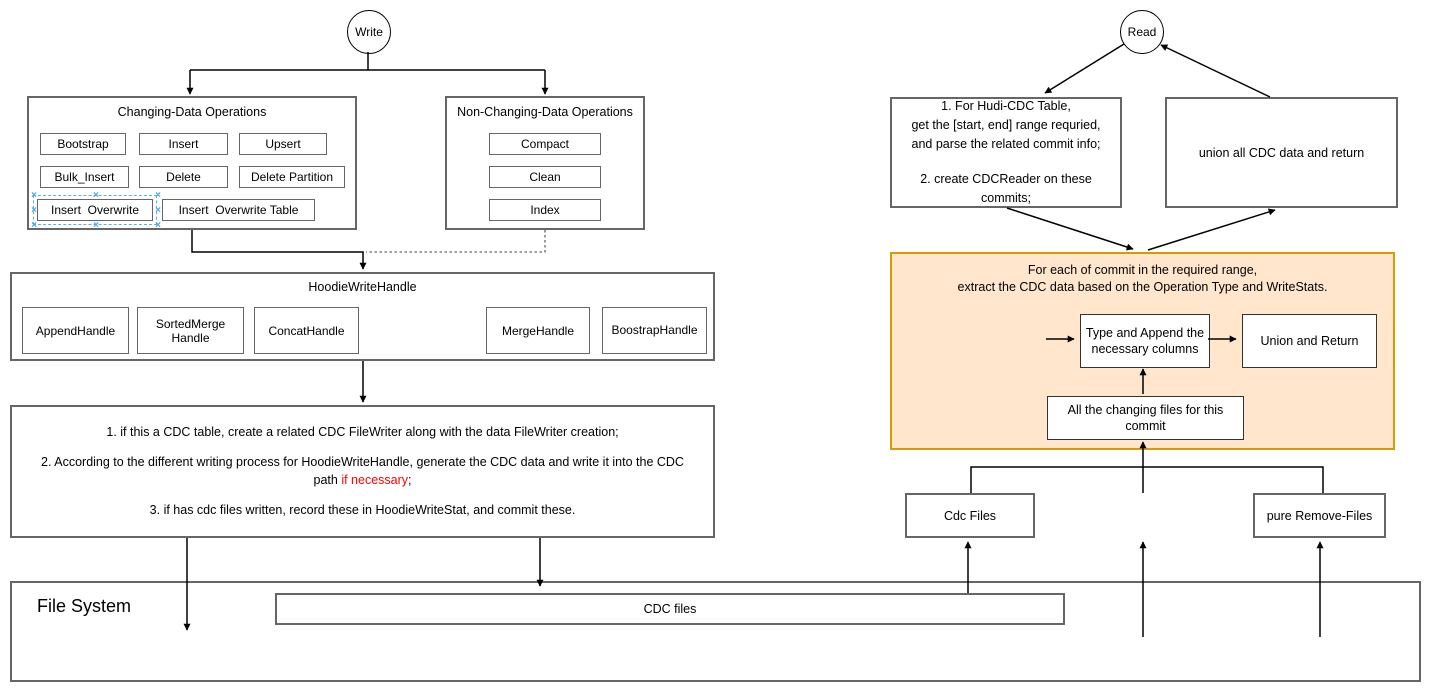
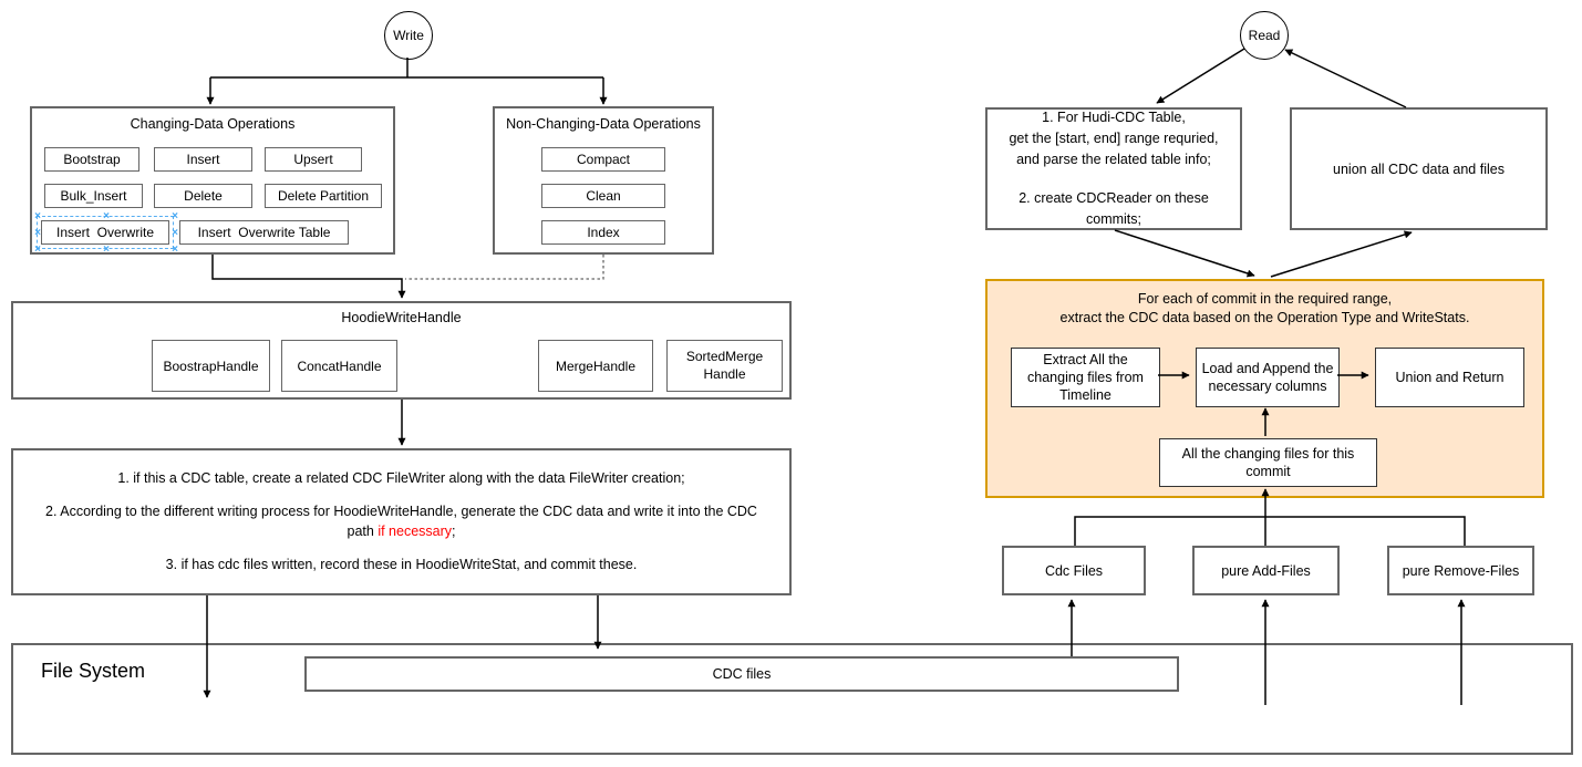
  Write
  Changing-Data Operations
  Bootstrap
  Insert
  Upsert
  Bulk_Insert
  Delete
  Delete Partition
  Insert Overwrite
  Insert Overwrite Table
  ×
  ×
  ×
  ×
  ×
  ×
  ×
  ×
  Non-Changing-Data Operations
  Compact
  Clean
  Index
  HoodieWriteHandle
- AppendHandle
- SortedMerge Handle
+ BoostrapHandle
  ConcatHandle
  MergeHandle
- BoostrapHandle
+ SortedMerge Handle
  1. if this a CDC table, create a related CDC FileWriter along with the data FileWriter creation;
  2. According to the different writing process for HoodieWriteHandle, generate the CDC data and write it into the CDC
  path if necessary;
  3. if has cdc files written, record these in HoodieWriteStat, and commit these.
  File System
  CDC files
  Read
  1. For Hudi-CDC Table,
  get the [start, end] range requried,
- and parse the related commit info;
+ and parse the related table info;
  2. create CDCReader on these
  commits;
- union all CDC data and return
+ union all CDC data and files
  For each of commit in the required range,
  extract the CDC data based on the Operation Type and WriteStats.
+ Extract All the changing files from Timeline
- Type and Append the necessary columns
+ Load and Append the necessary columns
  Union and Return
  All the changing files for this commit
  Cdc Files
+ pure Add-Files
  pure Remove-Files
